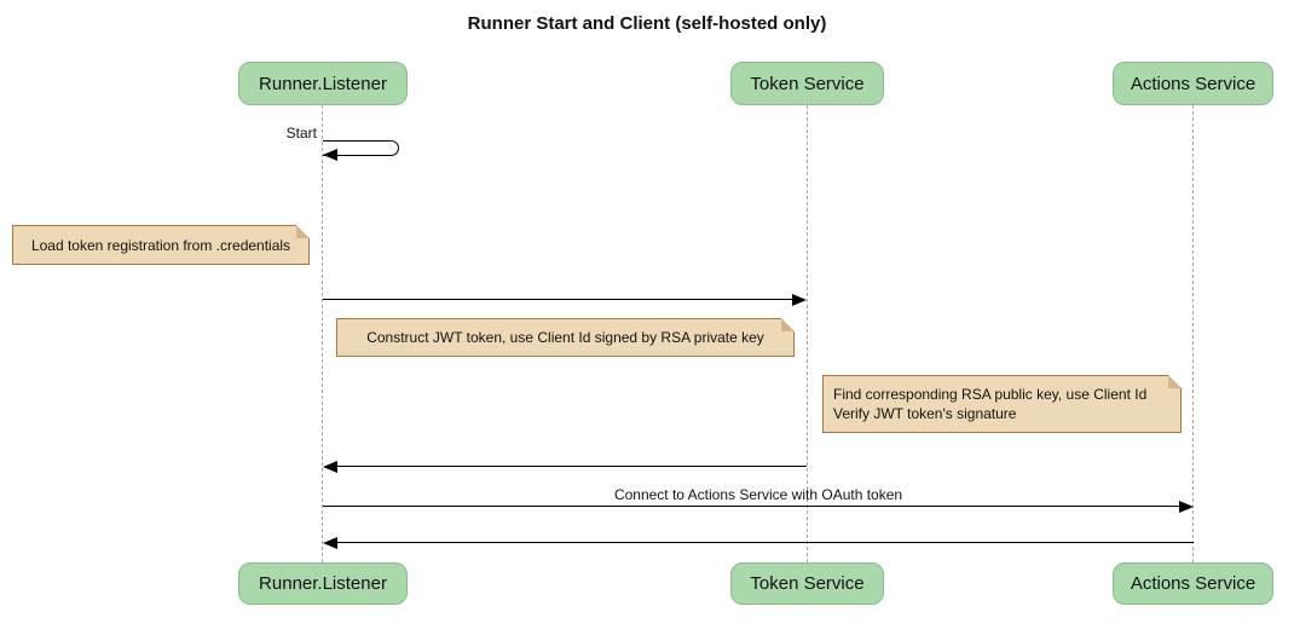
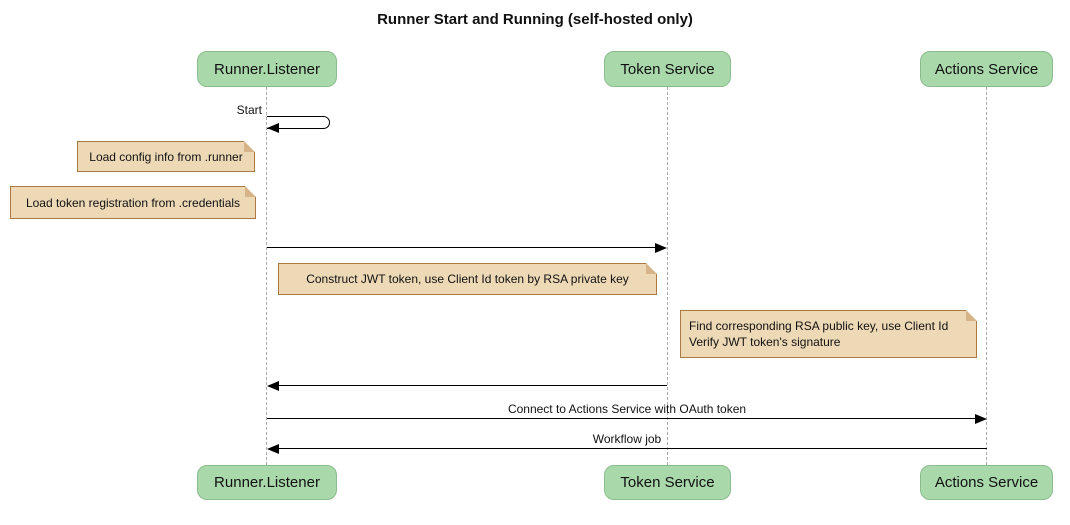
- Runner Start and Client (self-hosted only)
+ Runner Start and Running (self-hosted only)
  Runner.Listener
  Token Service
  Actions Service
  Start
+ Load config info from .runner
  Load token registration from .credentials
- Construct JWT token, use Client Id signed by RSA private key
+ Construct JWT token, use Client Id token by RSA private key
  Find corresponding RSA public key, use Client Id
  Verify JWT token's signature
  Connect to Actions Service with OAuth token
+ Workflow job
  Runner.Listener
  Token Service
  Actions Service
